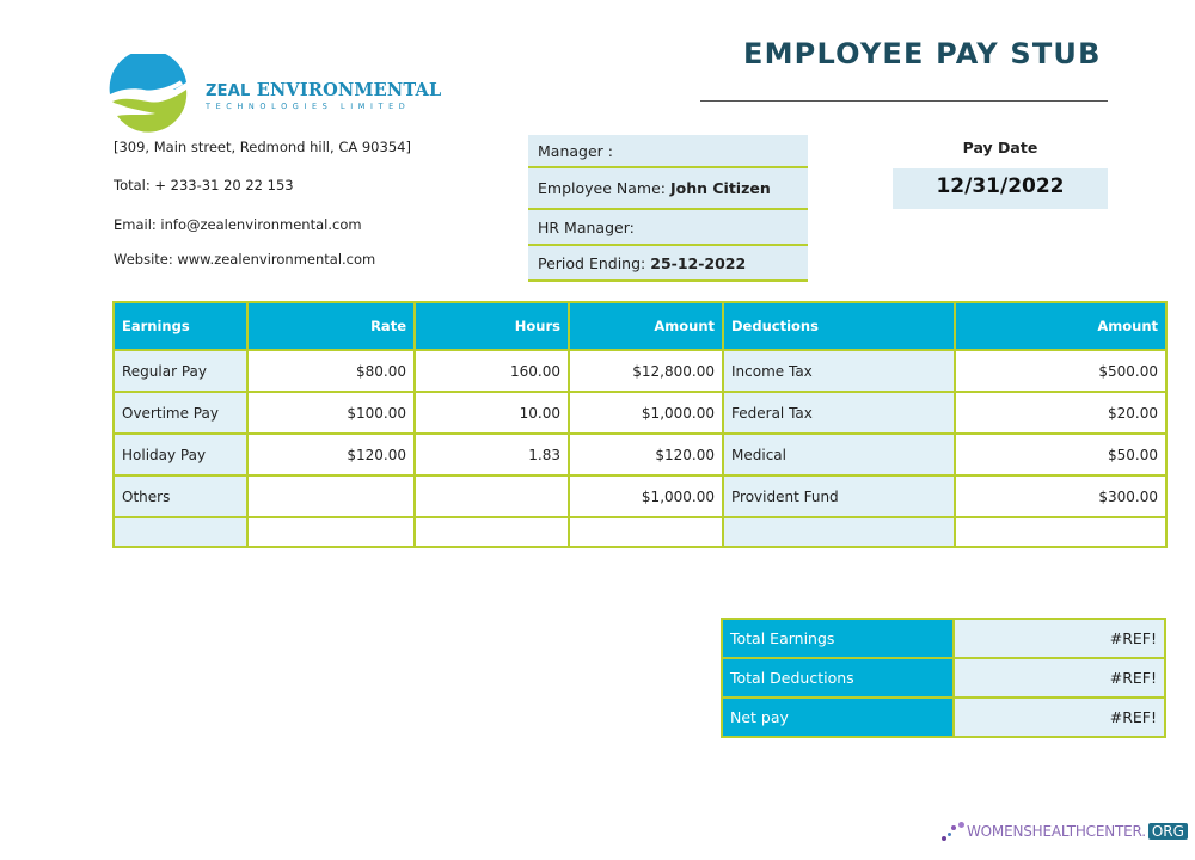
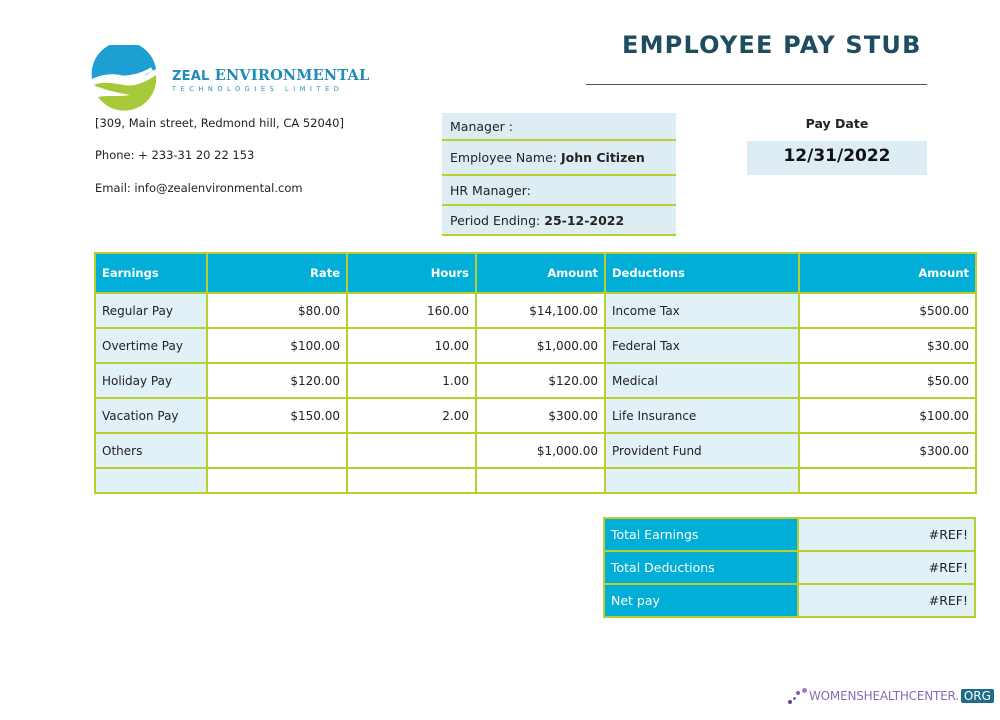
  ZEAL ENVIRONMENTAL
  TECHNOLOGIES LIMITED
  EMPLOYEE PAY STUB
- [309, Main street, Redmond hill, CA 90354]
+ [309, Main street, Redmond hill, CA 52040]
- Total: + 233-31 20 22 153
+ Phone: + 233-31 20 22 153
  Email: info@zealenvironmental.com
- Website: www.zealenvironmental.com
  Manager :
  Employee Name:
  John Citizen
  HR Manager:
  Period Ending:
  25-12-2022
  Pay Date
  12/31/2022
  Earnings	Rate	Hours	Amount	Deductions	Amount
- Regular Pay	$80.00	160.00	$12,800.00	Income Tax	$500.00
+ Regular Pay	$80.00	160.00	$14,100.00	Income Tax	$500.00
- Overtime Pay	$100.00	10.00	$1,000.00	Federal Tax	$20.00
+ Overtime Pay	$100.00	10.00	$1,000.00	Federal Tax	$30.00
- Holiday Pay	$120.00	1.83	$120.00	Medical	$50.00
+ Holiday Pay	$120.00	1.00	$120.00	Medical	$50.00
+ Vacation Pay	$150.00	2.00	$300.00	Life Insurance	$100.00
  Others			$1,000.00	Provident Fund	$300.00
  Total Earnings	#REF!
  Total Deductions	#REF!
  Net pay	#REF!
  WOMENSHEALTHCENTER.
  ORG
